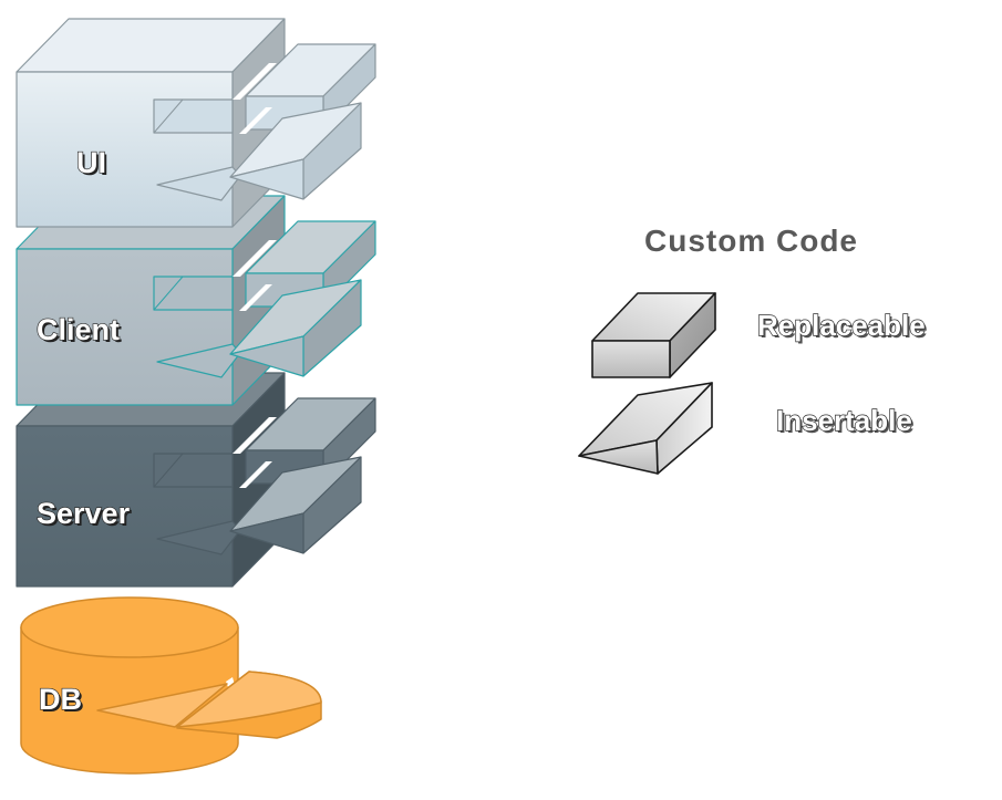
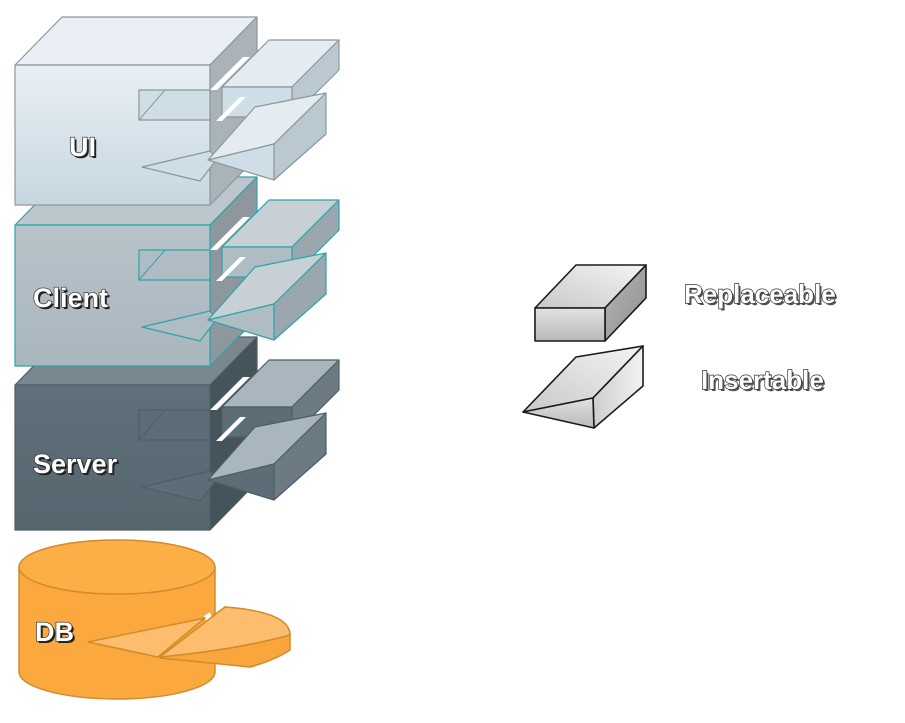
  UI
  Client
  Server
  DB
- Custom Code
  Replaceable
  Insertable
